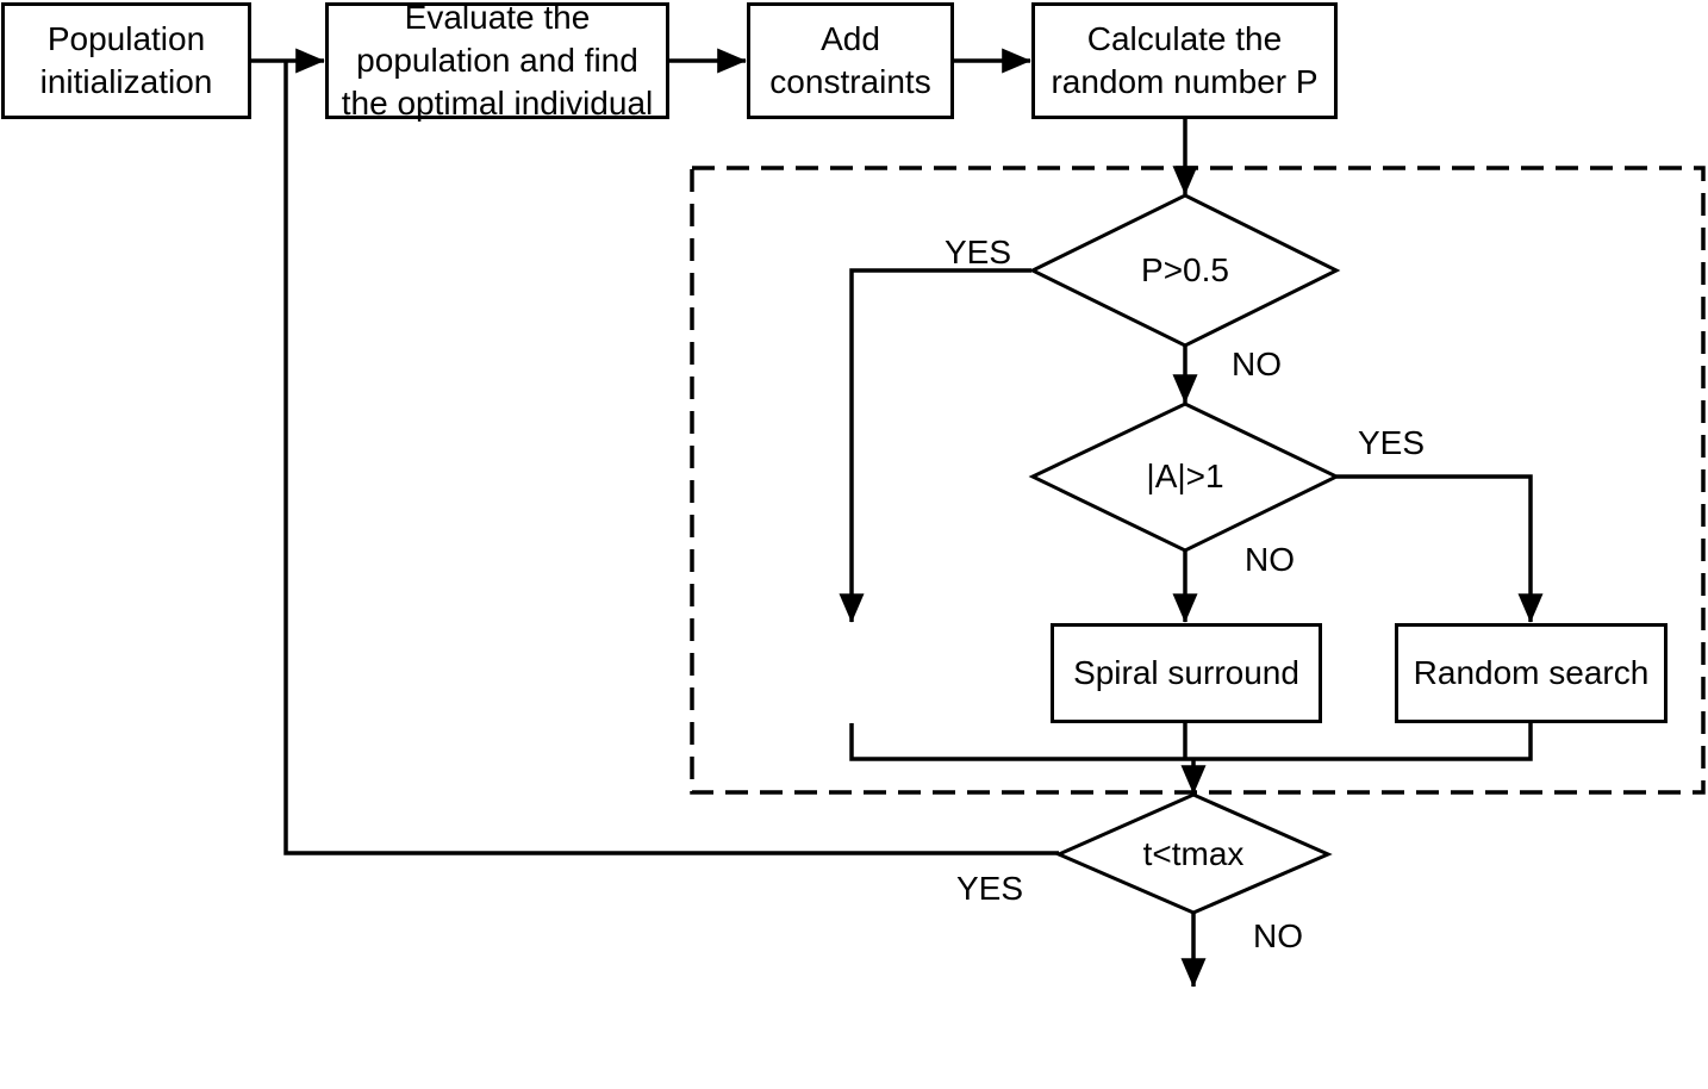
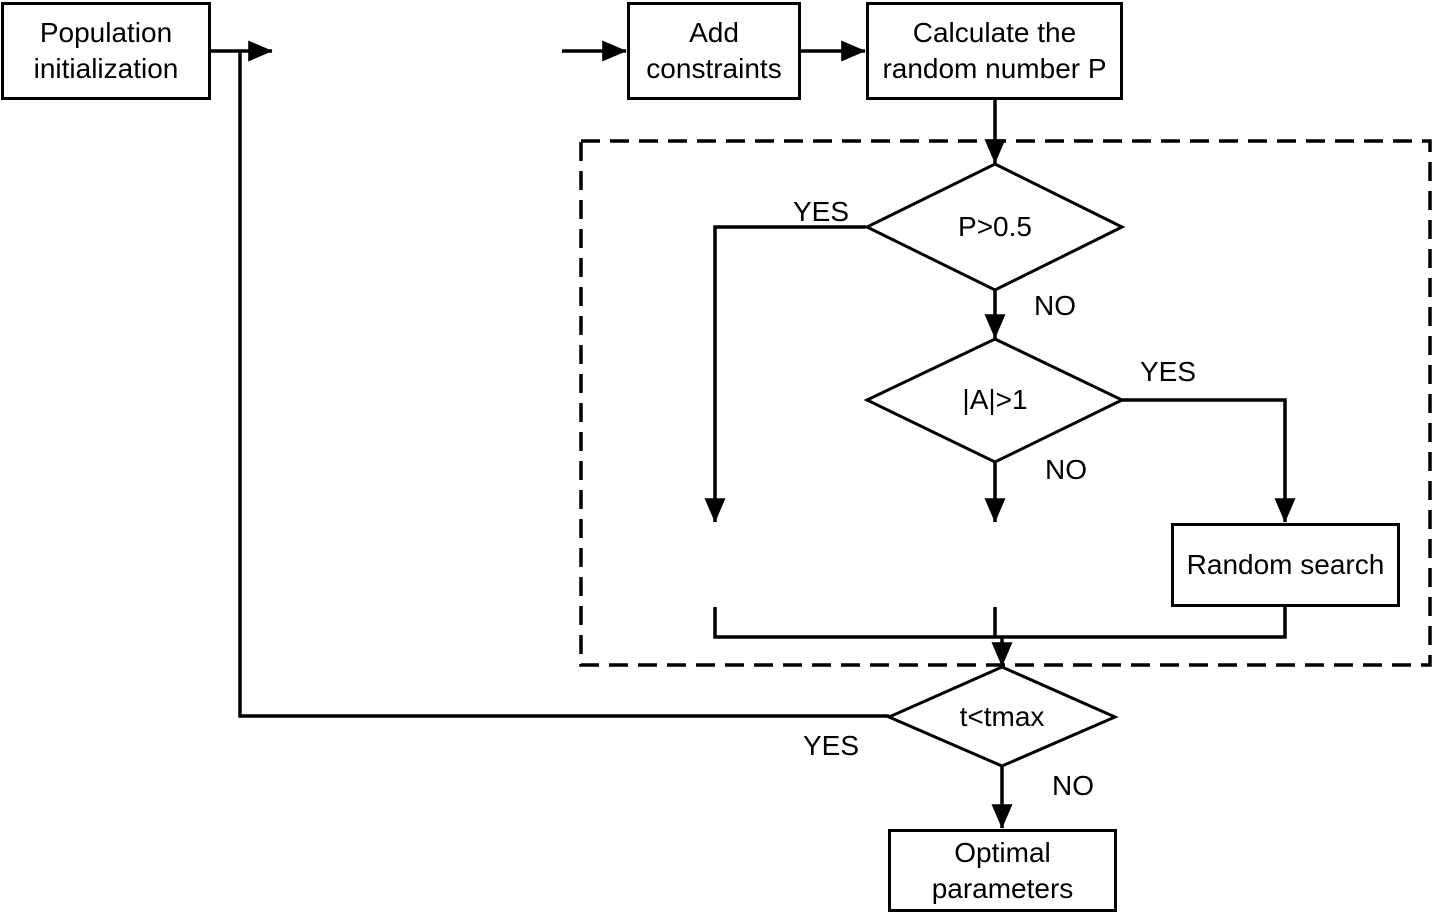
  Population
  initialization
- Evaluate the
- population and find
- the optimal individual
  Add
  constraints
  Calculate the
  random number P
- Spiral surround
  Random search
+ Optimal
+ parameters
  P>0.5
  |A|>1
  t<tmax
  YES
  NO
  YES
  NO
  YES
  NO
